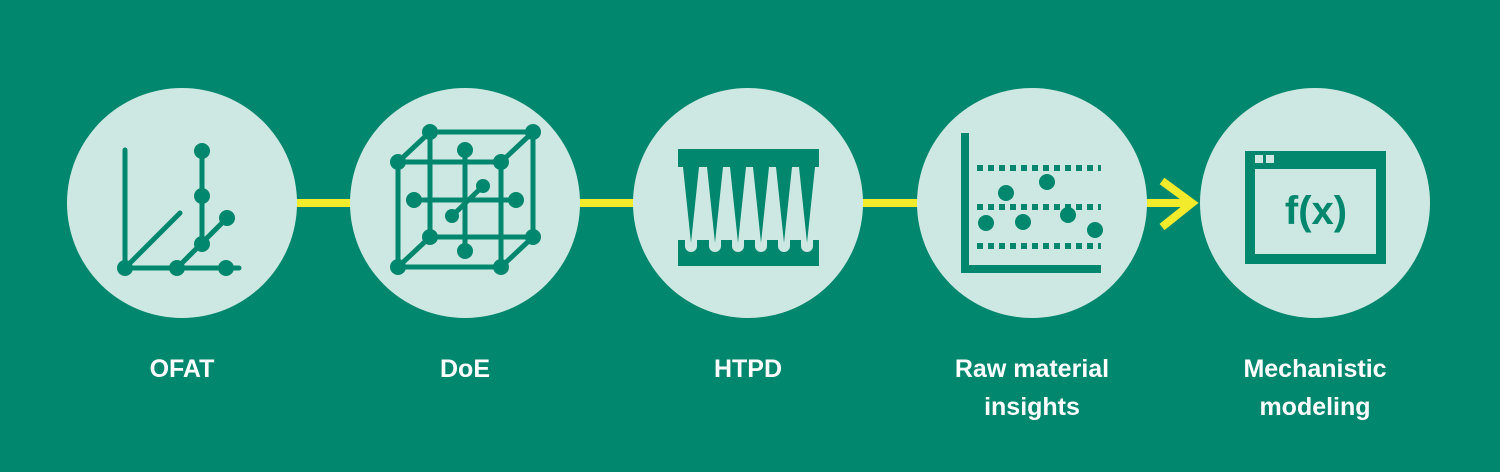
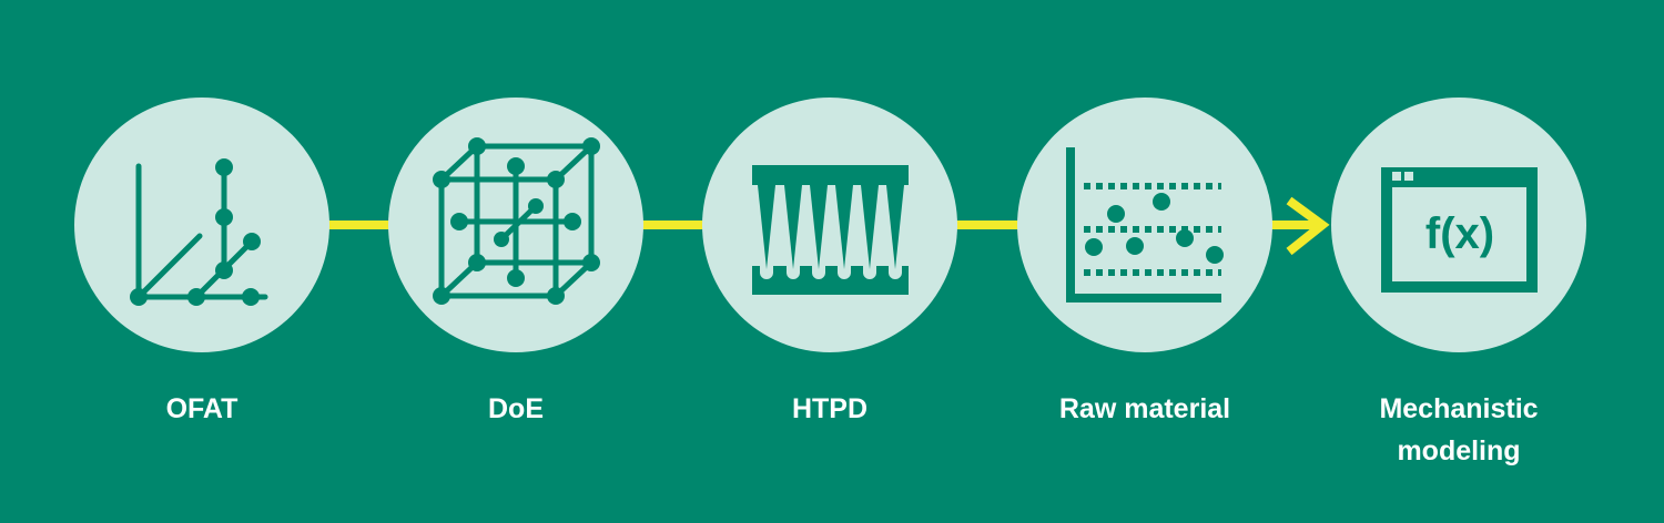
  OFAT
  DoE
  HTPD
  Raw material
- insights
  f(x)
  Mechanistic
  modeling
